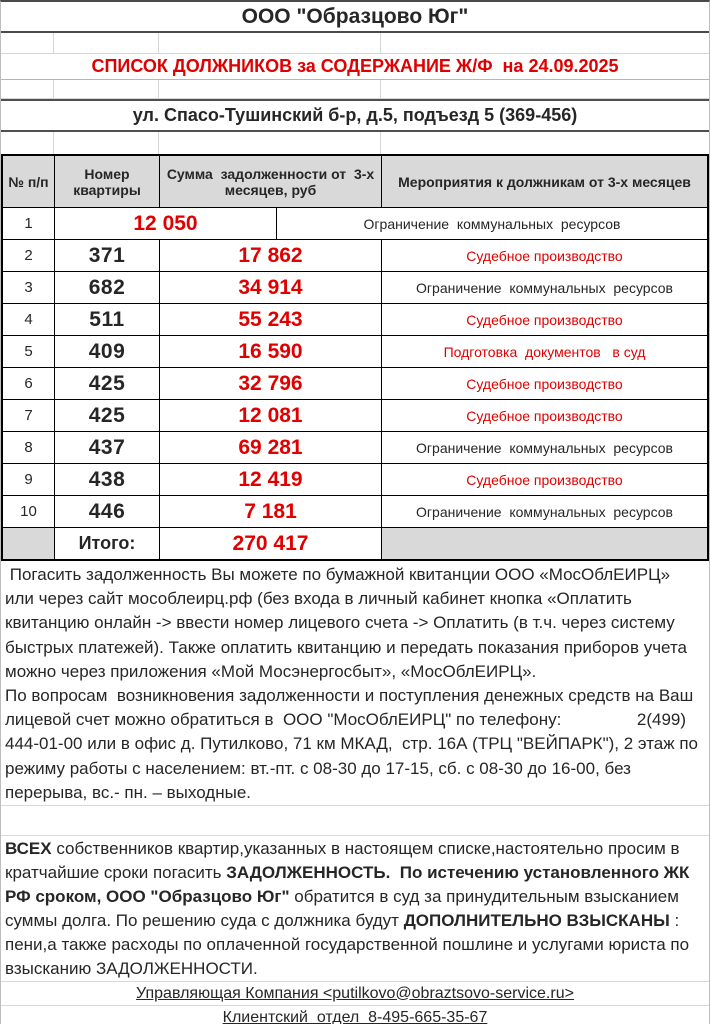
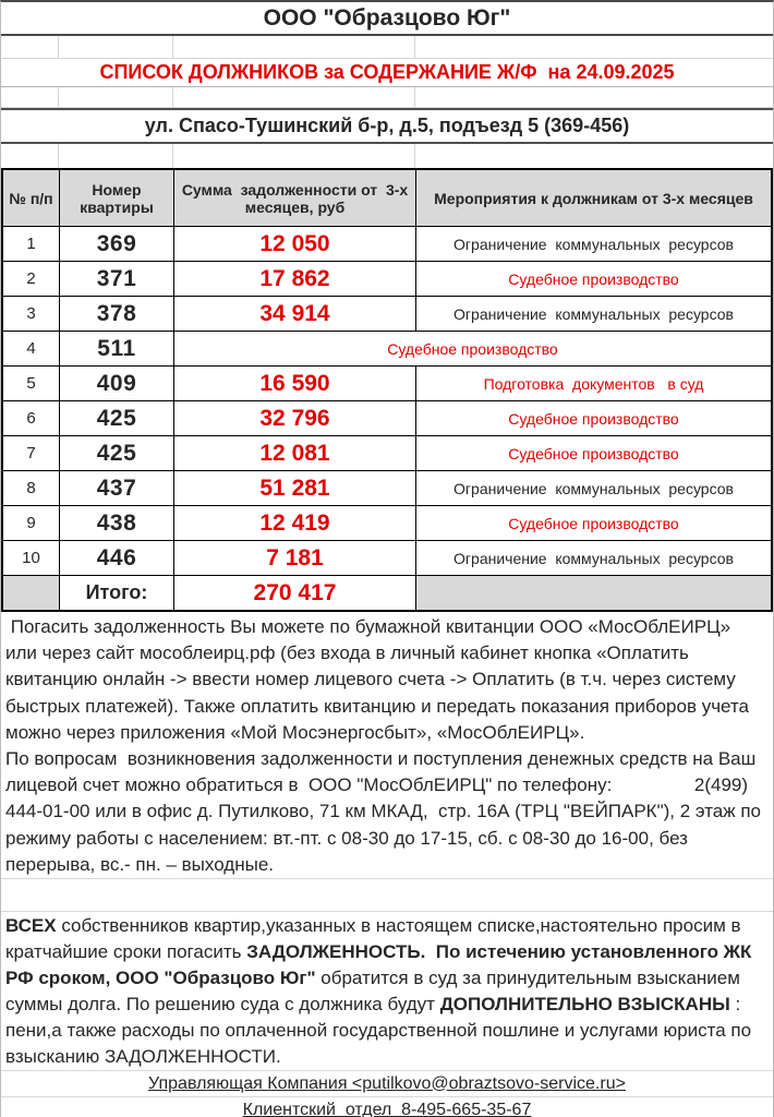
  ООО "Образцово Юг"
  СПИСОК ДОЛЖНИКОВ за СОДЕРЖАНИЕ Ж/Ф на 24.09.2025
  ул. Спасо-Тушинский б-р, д.5, подъезд 5 (369-456)
  № п/п
  Номер квартиры
  Сумма задолженности от 3-х месяцев, руб
  Мероприятия к должникам от 3-х месяцев
  1
+ 369
  12 050
  Ограничение коммунальных ресурсов
  2
  371
  17 862
  Судебное производство
  3
- 682
+ 378
  34 914
  Ограничение коммунальных ресурсов
  4
  511
- 55 243
  Судебное производство
  5
  409
  16 590
  Подготовка документов в суд
  6
  425
  32 796
  Судебное производство
  7
  425
  12 081
  Судебное производство
  8
  437
- 69 281
+ 51 281
  Ограничение коммунальных ресурсов
  9
  438
  12 419
  Судебное производство
  10
  446
  7 181
  Ограничение коммунальных ресурсов
  Итого:
  270 417
  Погасить задолженность Вы можете по бумажной квитанции ООО «МосОблЕИРЦ» или через сайт мособлеирц.рф (без входа в личный кабинет кнопка «Оплатить квитанцию онлайн -> ввести номер лицевого счета -> Оплатить (в т.ч. через систему быстрых платежей). Также оплатить квитанцию и передать показания приборов учета можно через приложения «Мой Мосэнергосбыт», «МосОблЕИРЦ».
  По вопросам возникновения задолженности и поступления денежных средств на Ваш лицевой счет можно обратиться в ООО "МосОблЕИРЦ" по телефону: 2(499) 444-01-00 или в офис д. Путилково, 71 км МКАД, стр. 16А (ТРЦ "ВЕЙПАРК"), 2 этаж по режиму работы с населением: вт.-пт. с 08-30 до 17-15, сб. с 08-30 до 16-00, без перерыва, вс.- пн. – выходные.
  ВСЕХ собственников квартир,указанных в настоящем списке,настоятельно просим в кратчайшие сроки погасить ЗАДОЛЖЕННОСТЬ. По истечению установленного ЖК РФ сроком, ООО "Образцово Юг" обратится в суд за принудительным взысканием суммы долга. По решению суда с должника будут ДОПОЛНИТЕЛЬНО ВЗЫСКАНЫ : пени,а также расходы по оплаченной государственной пошлине и услугами юриста по взысканию ЗАДОЛЖЕННОСТИ.
  Управляющая Компания <putilkovo@obraztsovo-service.ru>
  Клиентский отдел 8-495-665-35-67
